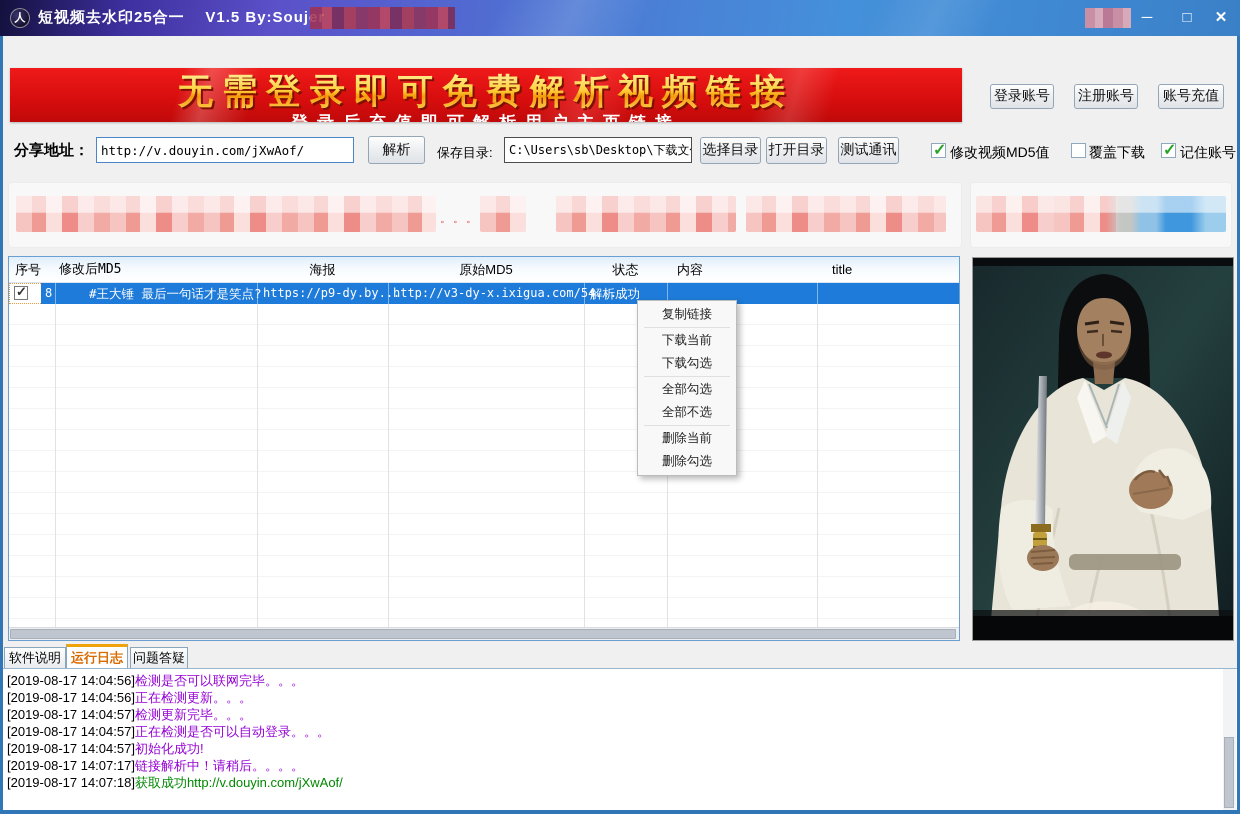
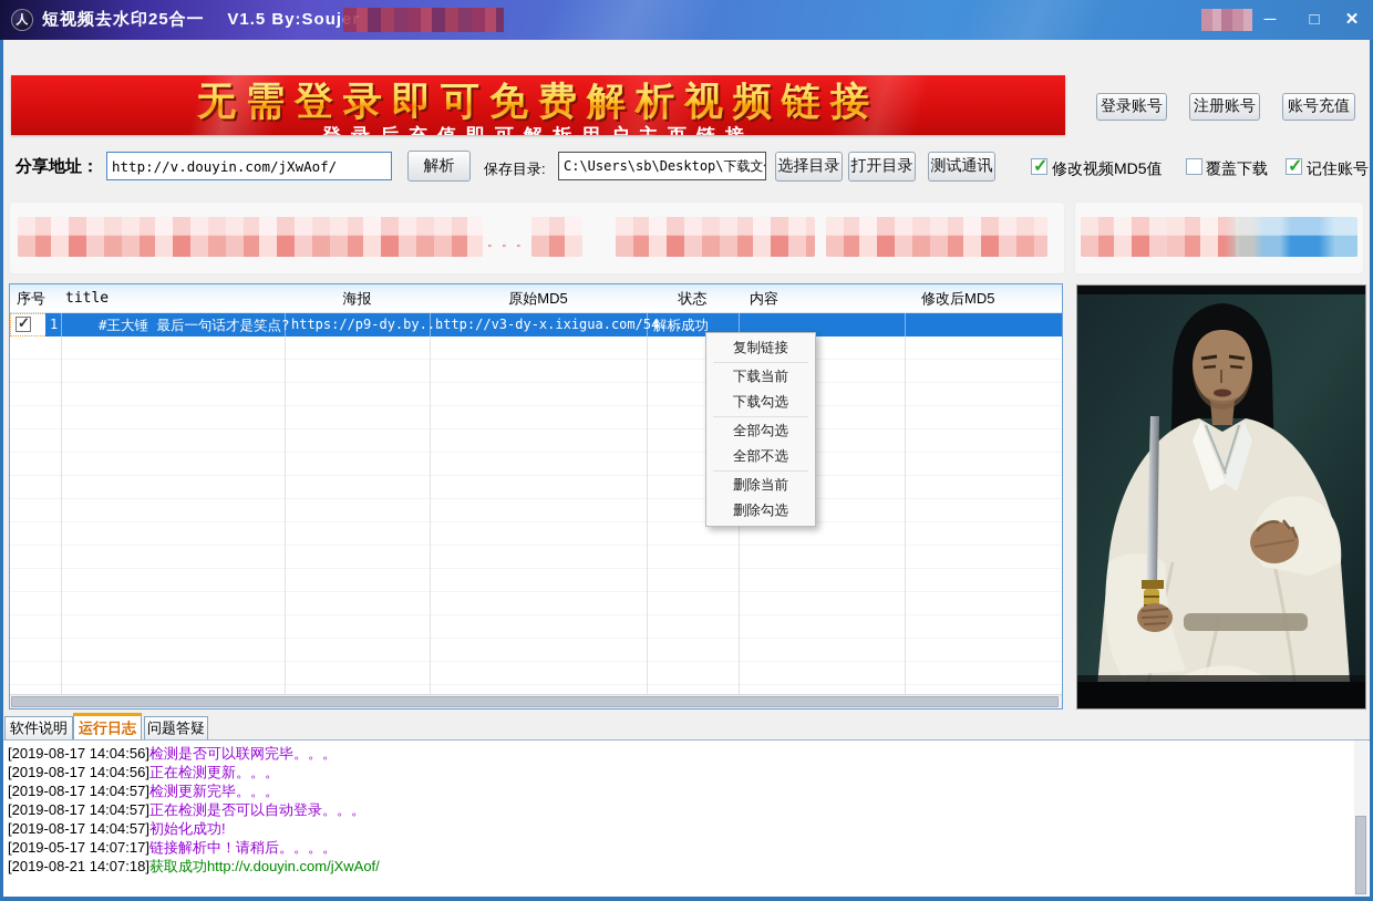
  人
  短视频去水印25合一 V1.5 By:Soujer
  ─
  □
  ✕
  无需登录即可免费解析视频链接
  登录账号
  注册账号
  账号充值
  分享地址：
  http://v.douyin.com/jXwAof/
  解析
  保存目录:
  C:\Users\sb\Desktop\下载文
  选择目录
  打开目录
  测试通讯
  修改视频MD5值
  覆盖下载
  记住账号
  。。。
  序号
- 修改后MD5
+ title
  海报
  原始MD5
  状态
  内容
- title
+ 修改后MD5
- 8
+ 1
  #王大锤 最后一句话才是笑点?
  https://p9-dy.by...
  http://v3-dy-x.ixigua.com/54...
  解析成功
  复制链接
  下载当前
  下载勾选
  全部勾选
  全部不选
  删除当前
  删除勾选
  软件说明
  运行日志
  问题答疑
  [2019-08-17 14:04:56]检测是否可以联网完毕。。。
  [2019-08-17 14:04:56]正在检测更新。。。
  [2019-08-17 14:04:57]检测更新完毕。。。
  [2019-08-17 14:04:57]正在检测是否可以自动登录。。。
  [2019-08-17 14:04:57]初始化成功!
- [2019-08-17 14:07:17]链接解析中！请稍后。。。。
+ [2019-05-17 14:07:17]链接解析中！请稍后。。。。
- [2019-08-17 14:07:18]获取成功http://v.douyin.com/jXwAof/
+ [2019-08-21 14:07:18]获取成功http://v.douyin.com/jXwAof/
